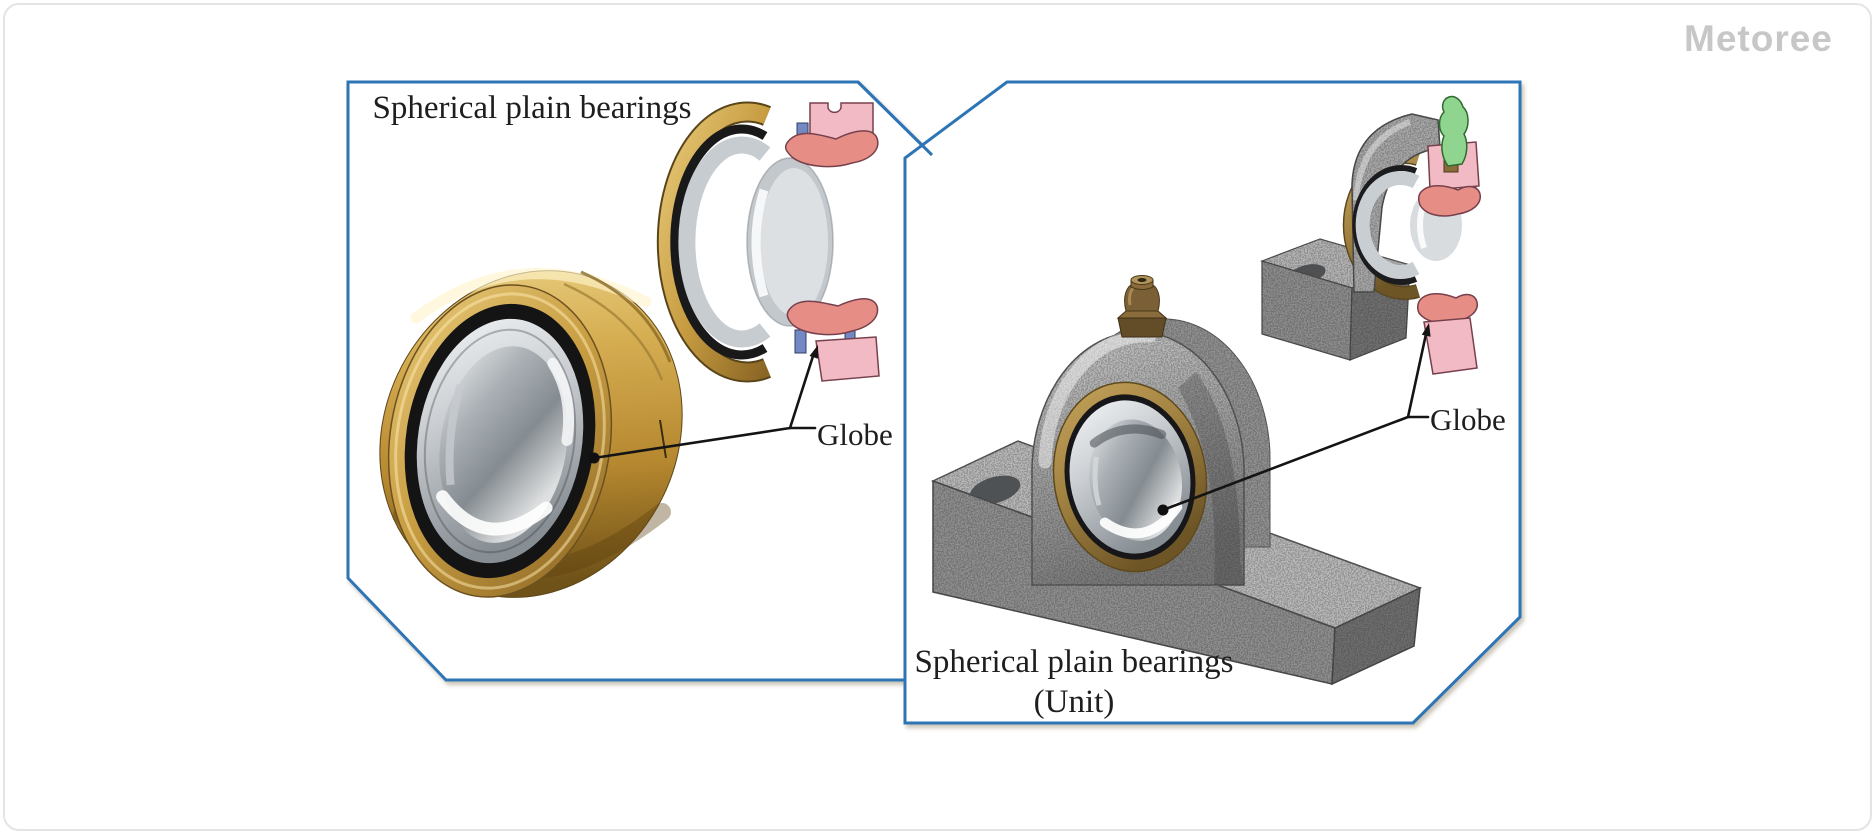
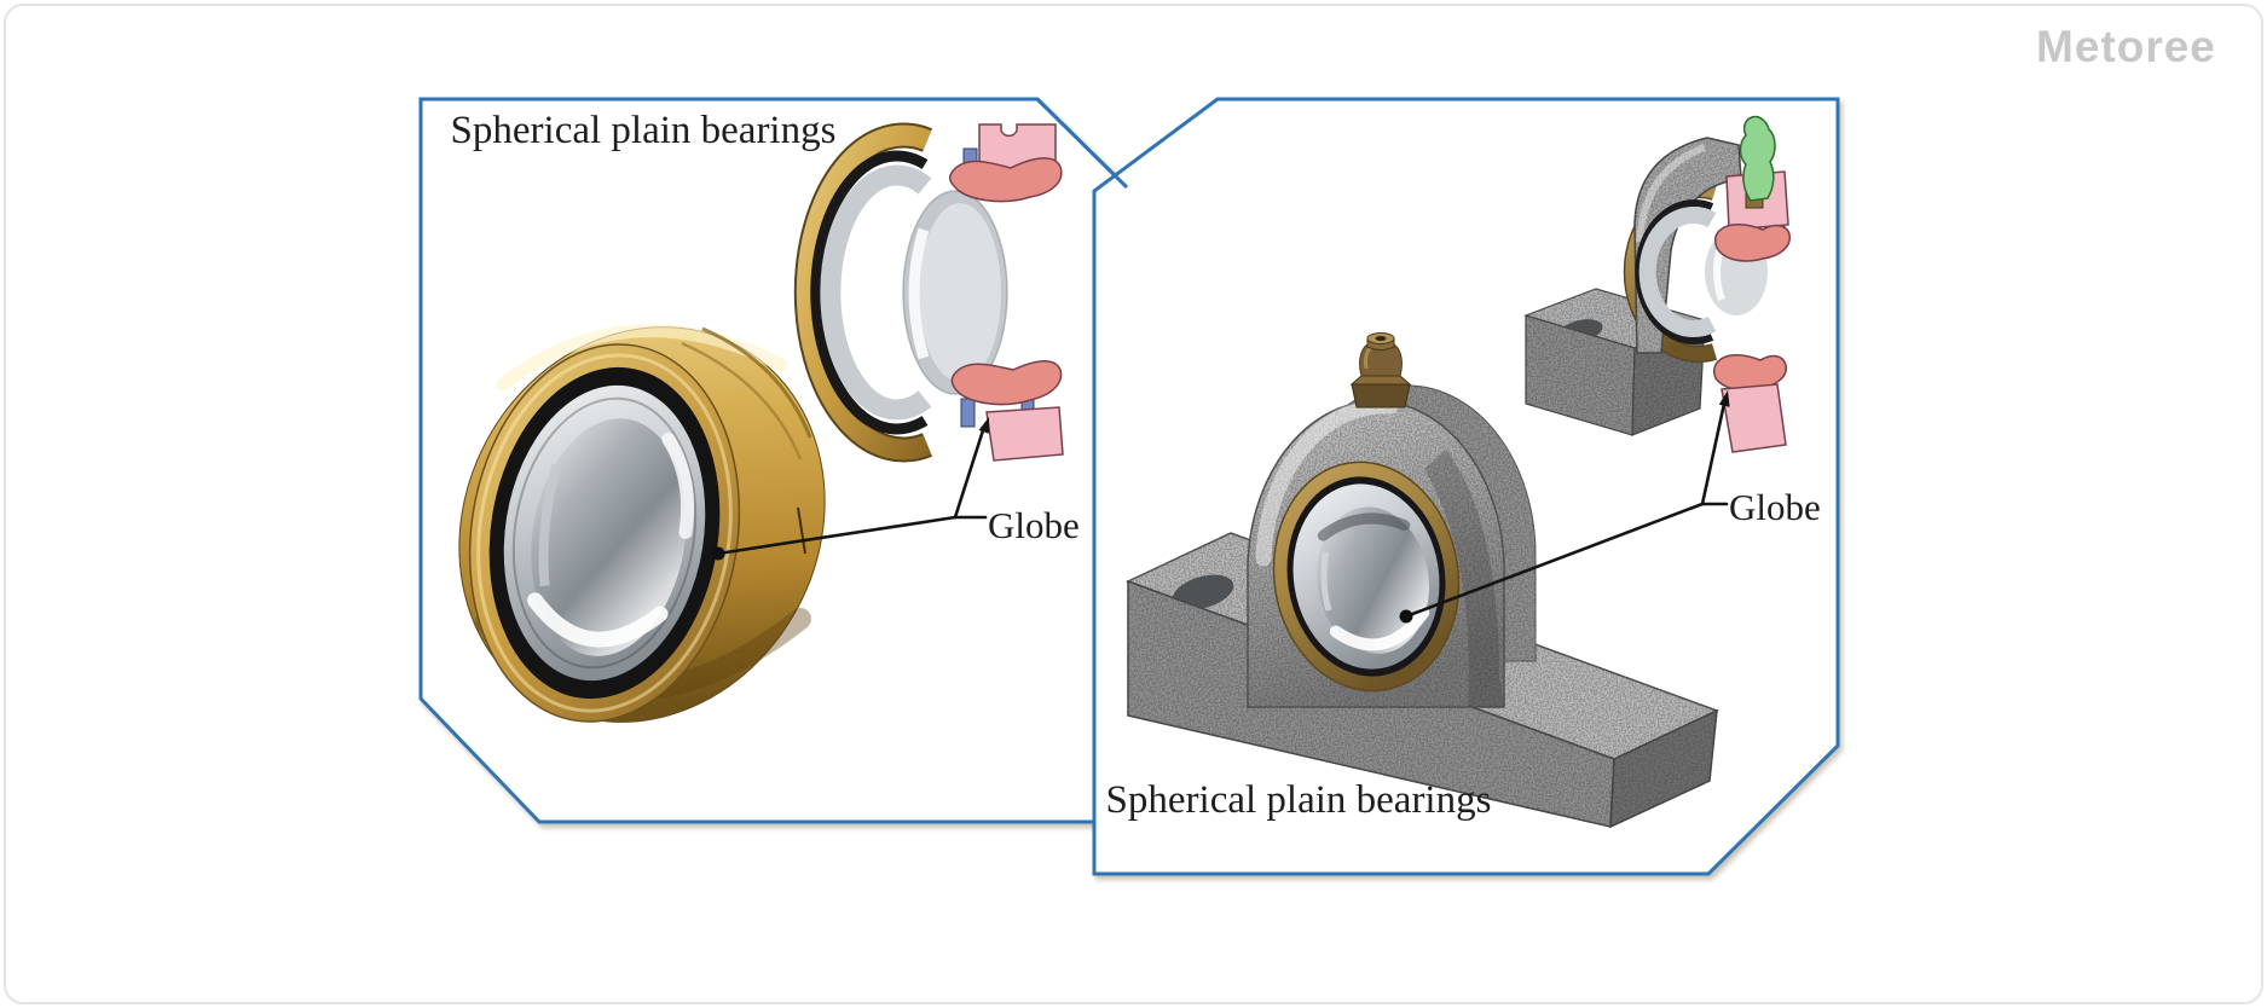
  Spherical plain bearings
  Spherical plain bearings
- (Unit)
  Globe
  Globe
  Metoree
